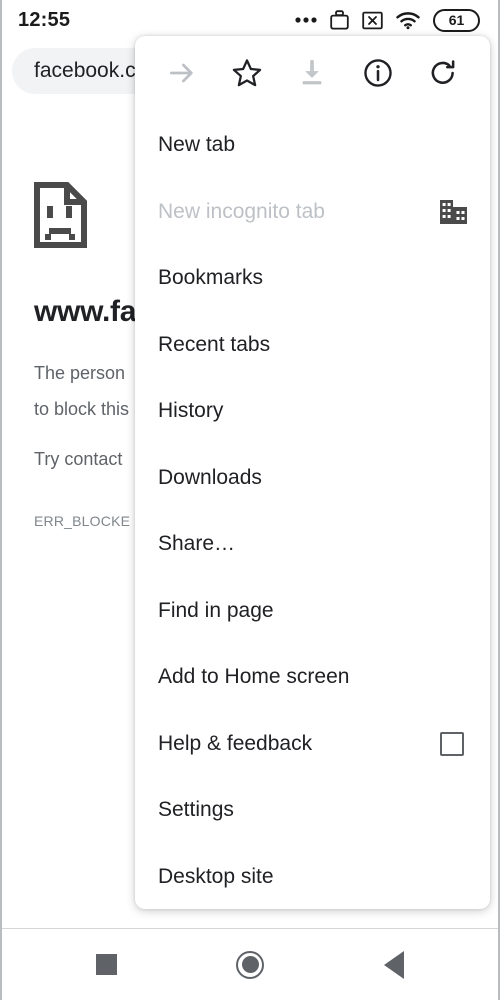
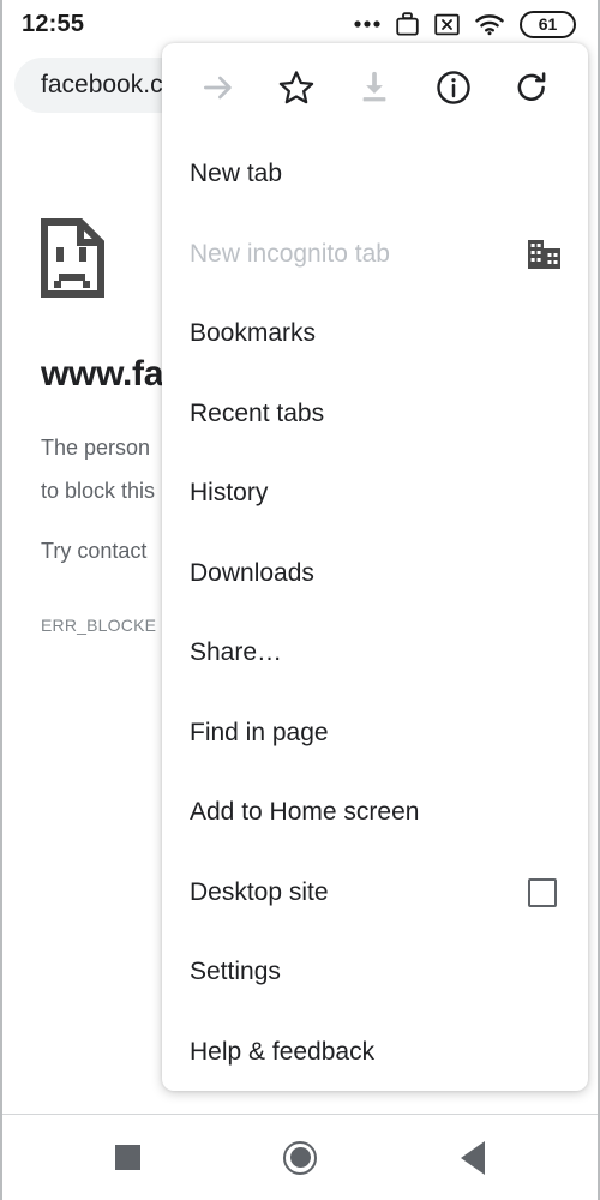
  12:55
  61
  facebook.c
  www.fa
  The person
  to block this
  Try contact
  ERR_BLOCKE
  New tab
  New incognito tab
  Bookmarks
  Recent tabs
  History
  Downloads
  Share…
  Find in page
  Add to Home screen
- Help & feedback
+ Desktop site
  Settings
- Desktop site
+ Help & feedback
